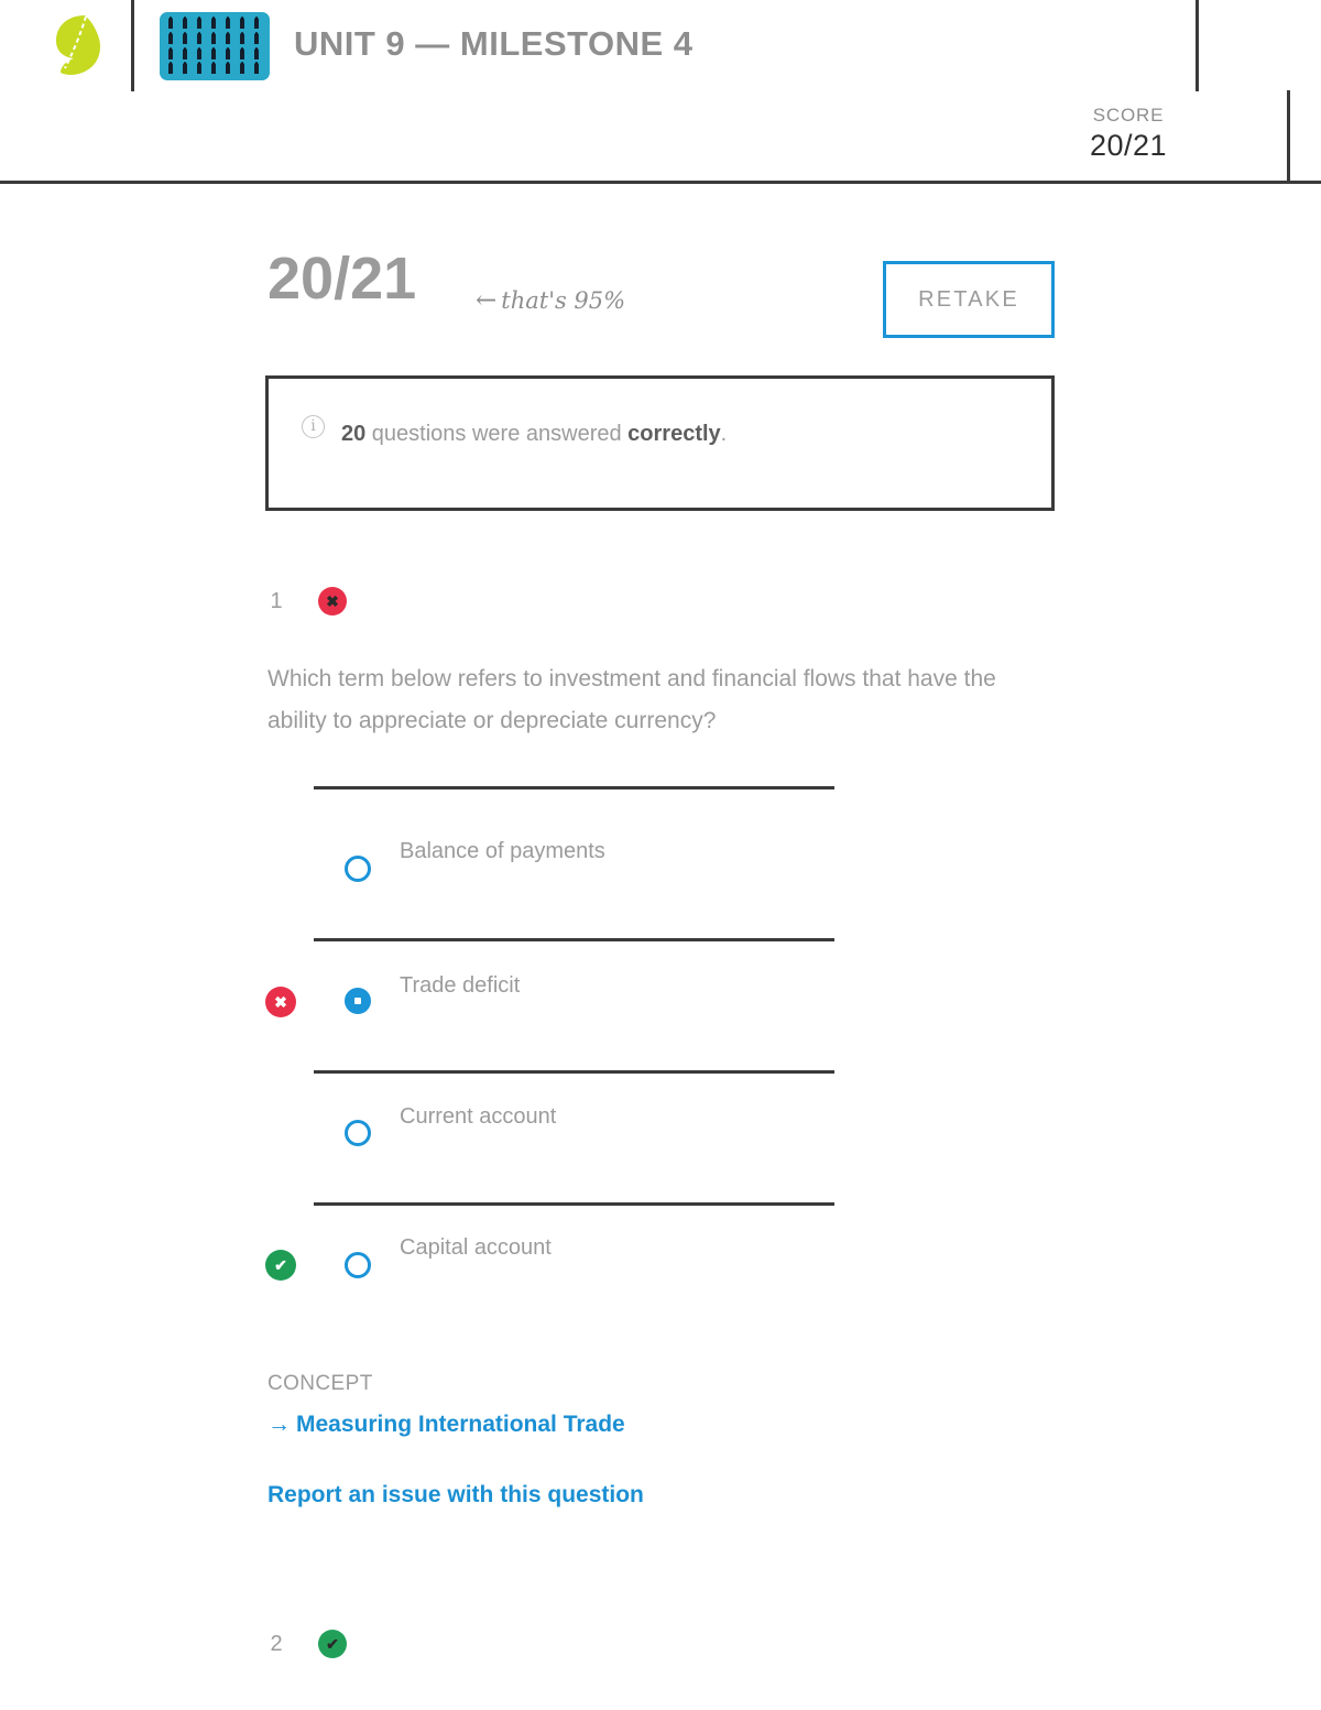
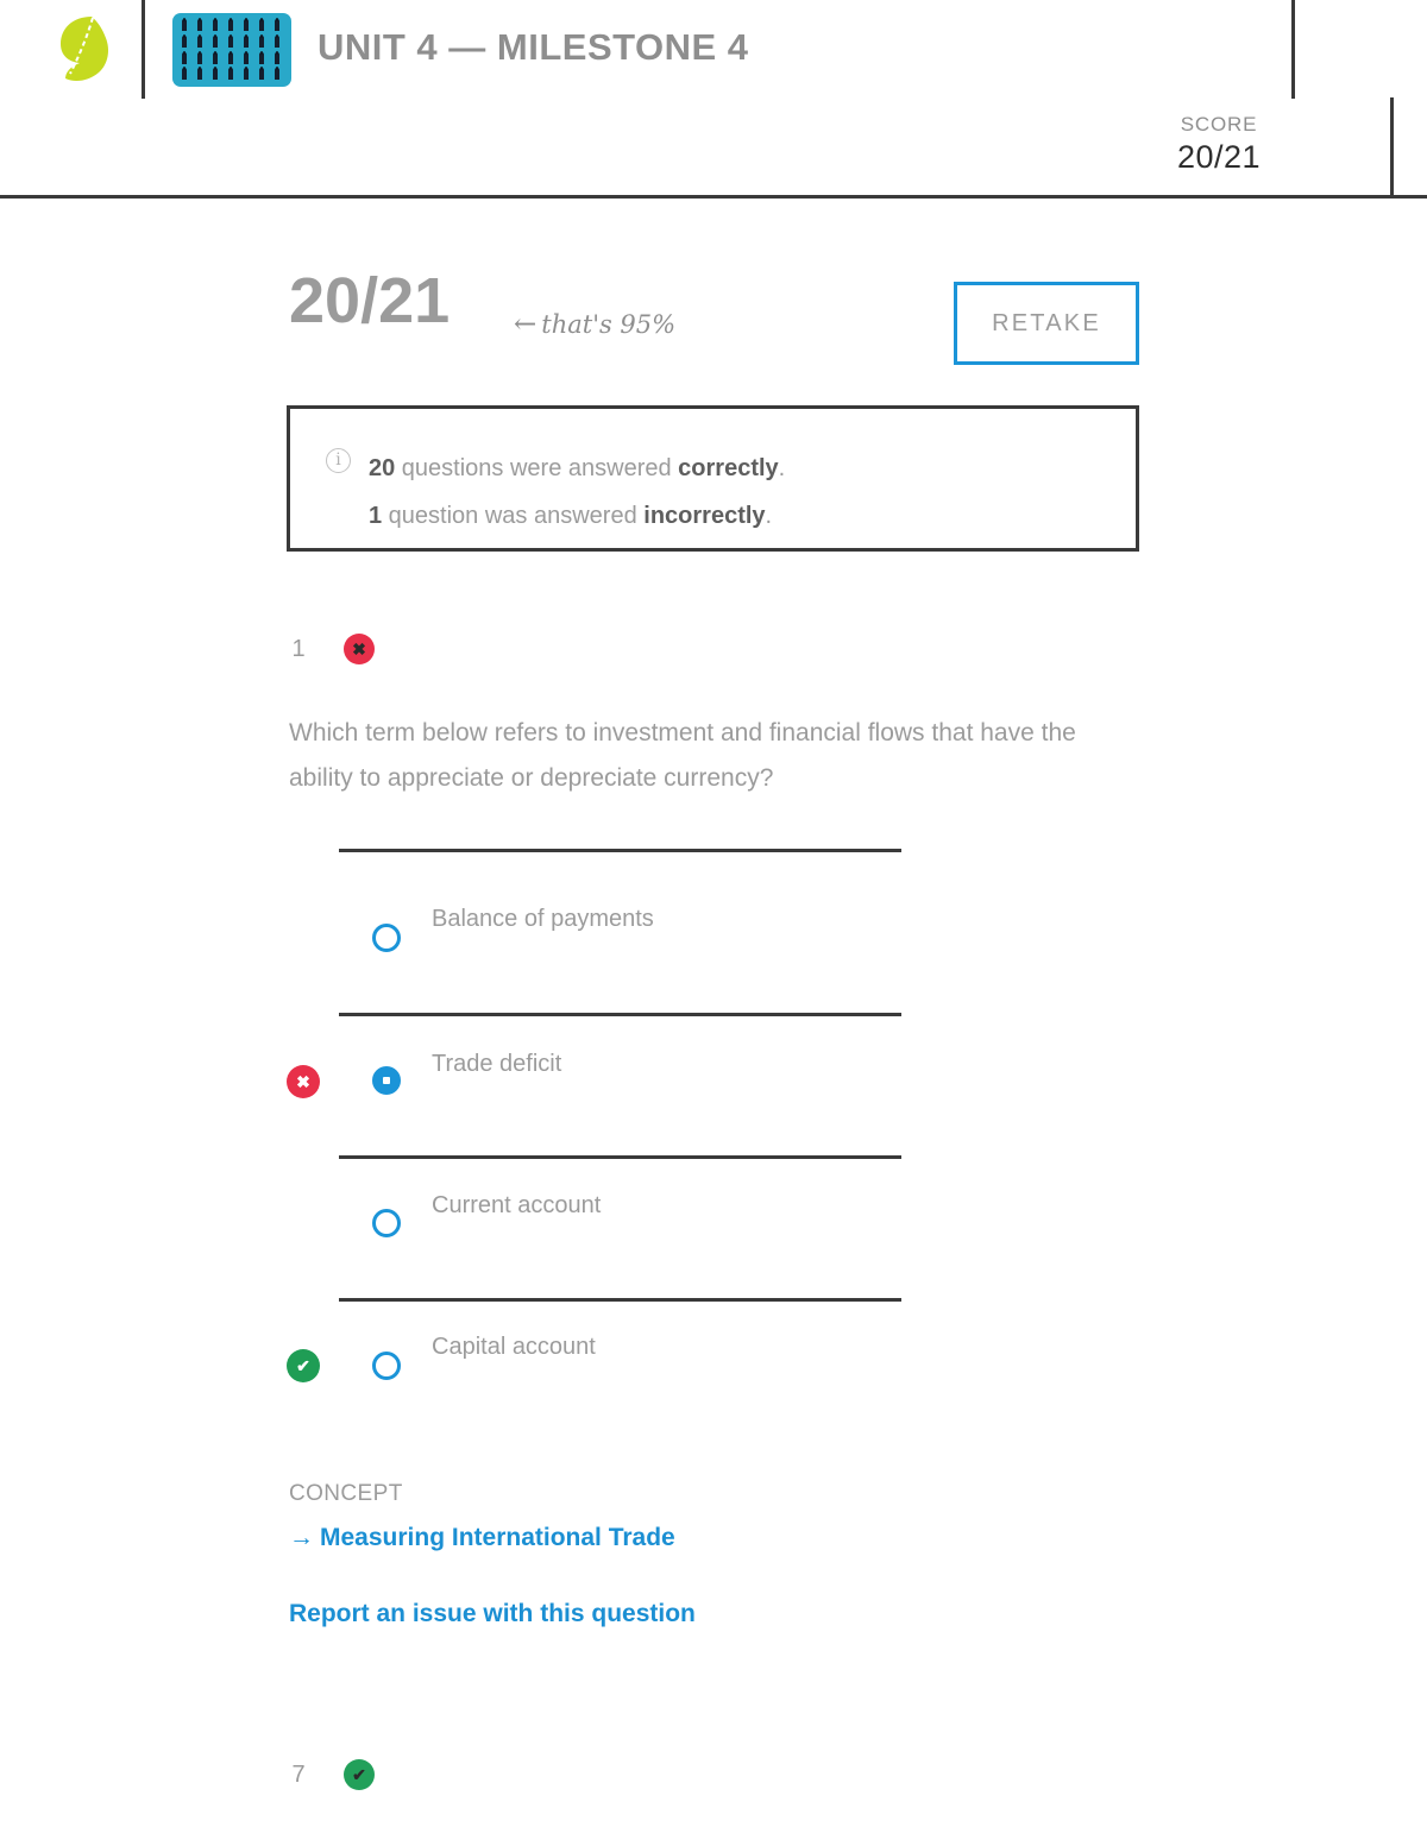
- UNIT 9 — MILESTONE 4
+ UNIT 4 — MILESTONE 4
  SCORE
  20/21
  20/21
  ← that's 95%
  RETAKE
  i
  20 questions were answered correctly.
+ 1 question was answered incorrectly.
  1
  ✖
  Which term below refers to investment and financial flows that have the ability to appreciate or depreciate currency?
  Balance of payments
  ✖
  Trade deficit
  Current account
  ✔
  Capital account
  CONCEPT
  → Measuring International Trade
  Report an issue with this question
- 2
+ 7
  ✔
